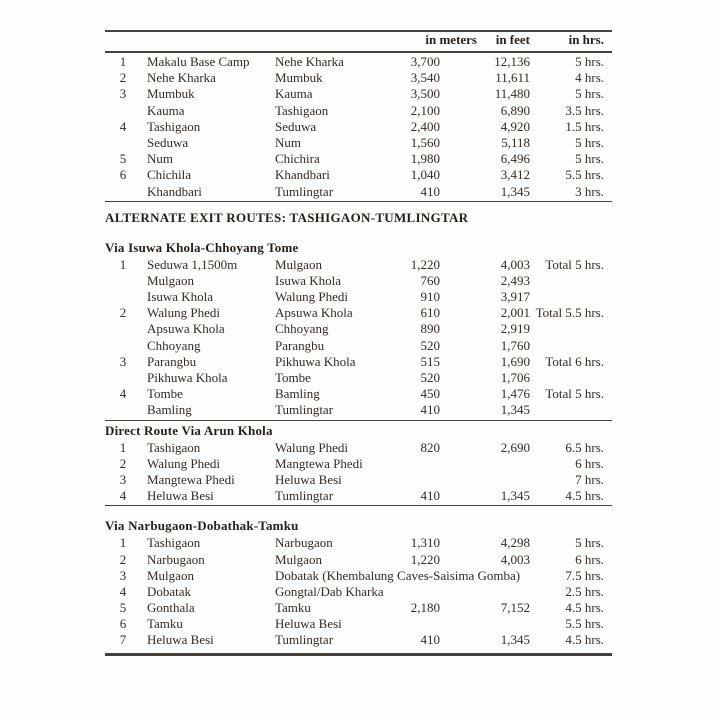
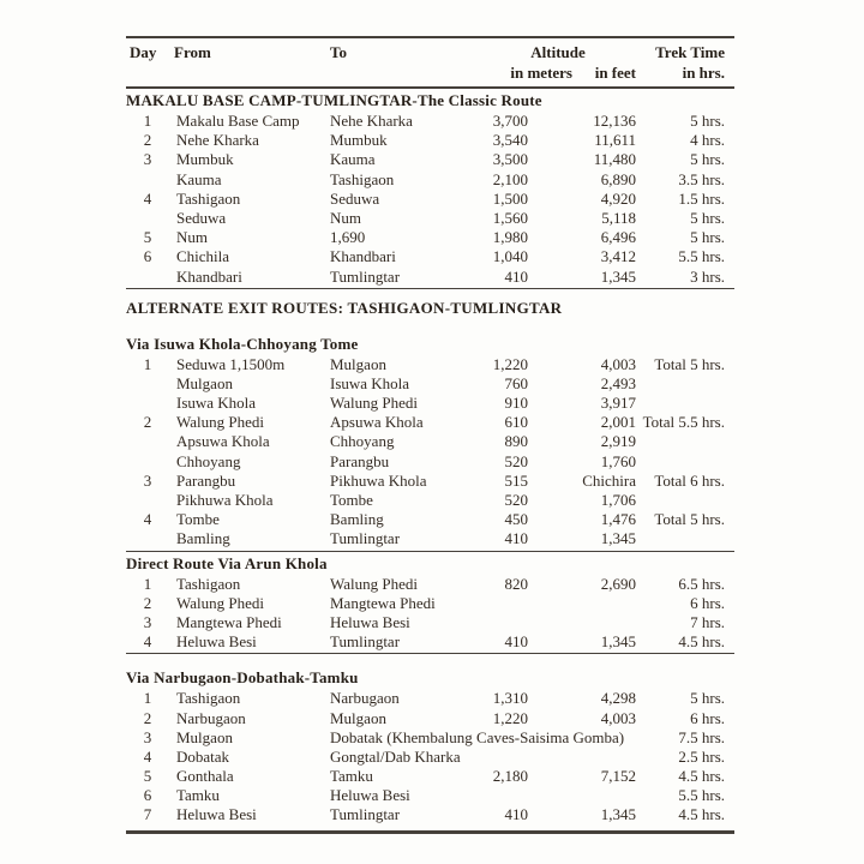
+ Day
+ From
+ To
+ Altitude
+ Trek Time
  in meters
  in feet
  in hrs.
+ MAKALU BASE CAMP-TUMLINGTAR-The Classic Route
  1
  Makalu Base Camp
  Nehe Kharka
  3,700
  12,136
  5 hrs.
  2
  Nehe Kharka
  Mumbuk
  3,540
  11,611
  4 hrs.
  3
  Mumbuk
  Kauma
  3,500
  11,480
  5 hrs.
  Kauma
  Tashigaon
  2,100
  6,890
  3.5 hrs.
  4
  Tashigaon
  Seduwa
- 2,400
+ 1,500
  4,920
  1.5 hrs.
  Seduwa
  Num
  1,560
  5,118
  5 hrs.
  5
  Num
- Chichira
+ 1,690
  1,980
  6,496
  5 hrs.
  6
  Chichila
  Khandbari
  1,040
  3,412
  5.5 hrs.
  Khandbari
  Tumlingtar
  410
  1,345
  3 hrs.
  ALTERNATE EXIT ROUTES: TASHIGAON-TUMLINGTAR
  Via Isuwa Khola-Chhoyang Tome
  1
  Seduwa 1,1500m
  Mulgaon
  1,220
  4,003
  Total 5 hrs.
  Mulgaon
  Isuwa Khola
  760
  2,493
  Isuwa Khola
  Walung Phedi
  910
  3,917
  2
  Walung Phedi
  Apsuwa Khola
  610
  2,001
  Total 5.5 hrs.
  Apsuwa Khola
  Chhoyang
  890
  2,919
  Chhoyang
  Parangbu
  520
  1,760
  3
  Parangbu
  Pikhuwa Khola
  515
- 1,690
+ Chichira
  Total 6 hrs.
  Pikhuwa Khola
  Tombe
  520
  1,706
  4
  Tombe
  Bamling
  450
  1,476
  Total 5 hrs.
  Bamling
  Tumlingtar
  410
  1,345
  Direct Route Via Arun Khola
  1
  Tashigaon
  Walung Phedi
  820
  2,690
  6.5 hrs.
  2
  Walung Phedi
  Mangtewa Phedi
  6 hrs.
  3
  Mangtewa Phedi
  Heluwa Besi
  7 hrs.
  4
  Heluwa Besi
  Tumlingtar
  410
  1,345
  4.5 hrs.
  Via Narbugaon-Dobathak-Tamku
  1
  Tashigaon
  Narbugaon
  1,310
  4,298
  5 hrs.
  2
  Narbugaon
  Mulgaon
  1,220
  4,003
  6 hrs.
  3
  Mulgaon
  7.5 hrs.
  4
  Dobatak
  Gongtal/Dab Kharka
  2.5 hrs.
  5
  Gonthala
  Tamku
  2,180
  7,152
  4.5 hrs.
  6
  Tamku
  Heluwa Besi
  5.5 hrs.
  7
  Heluwa Besi
  Tumlingtar
  410
  1,345
  4.5 hrs.
